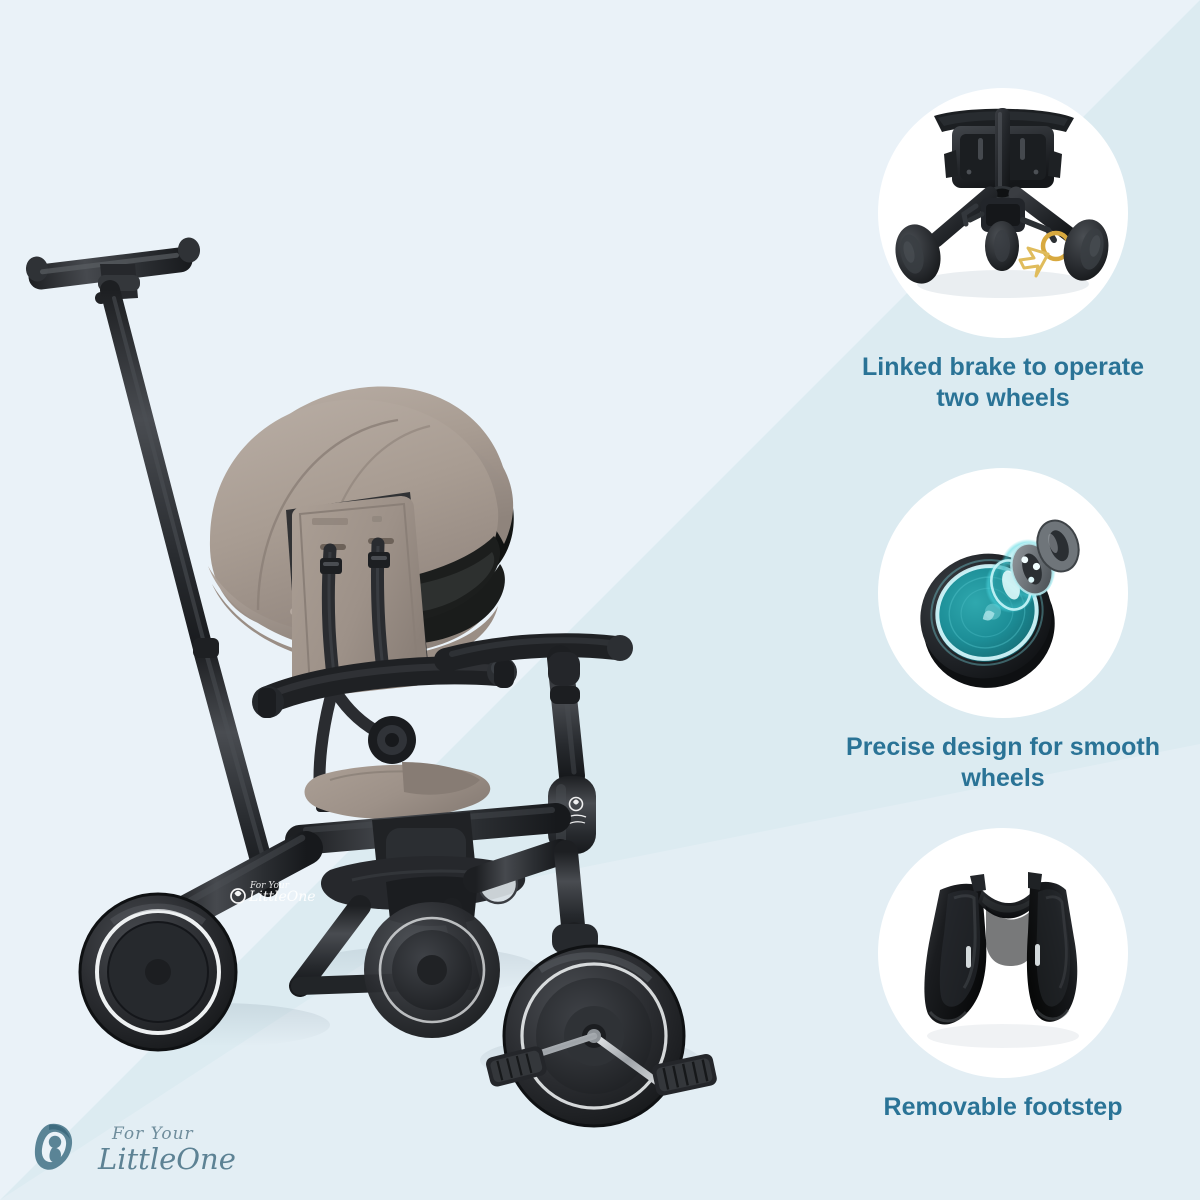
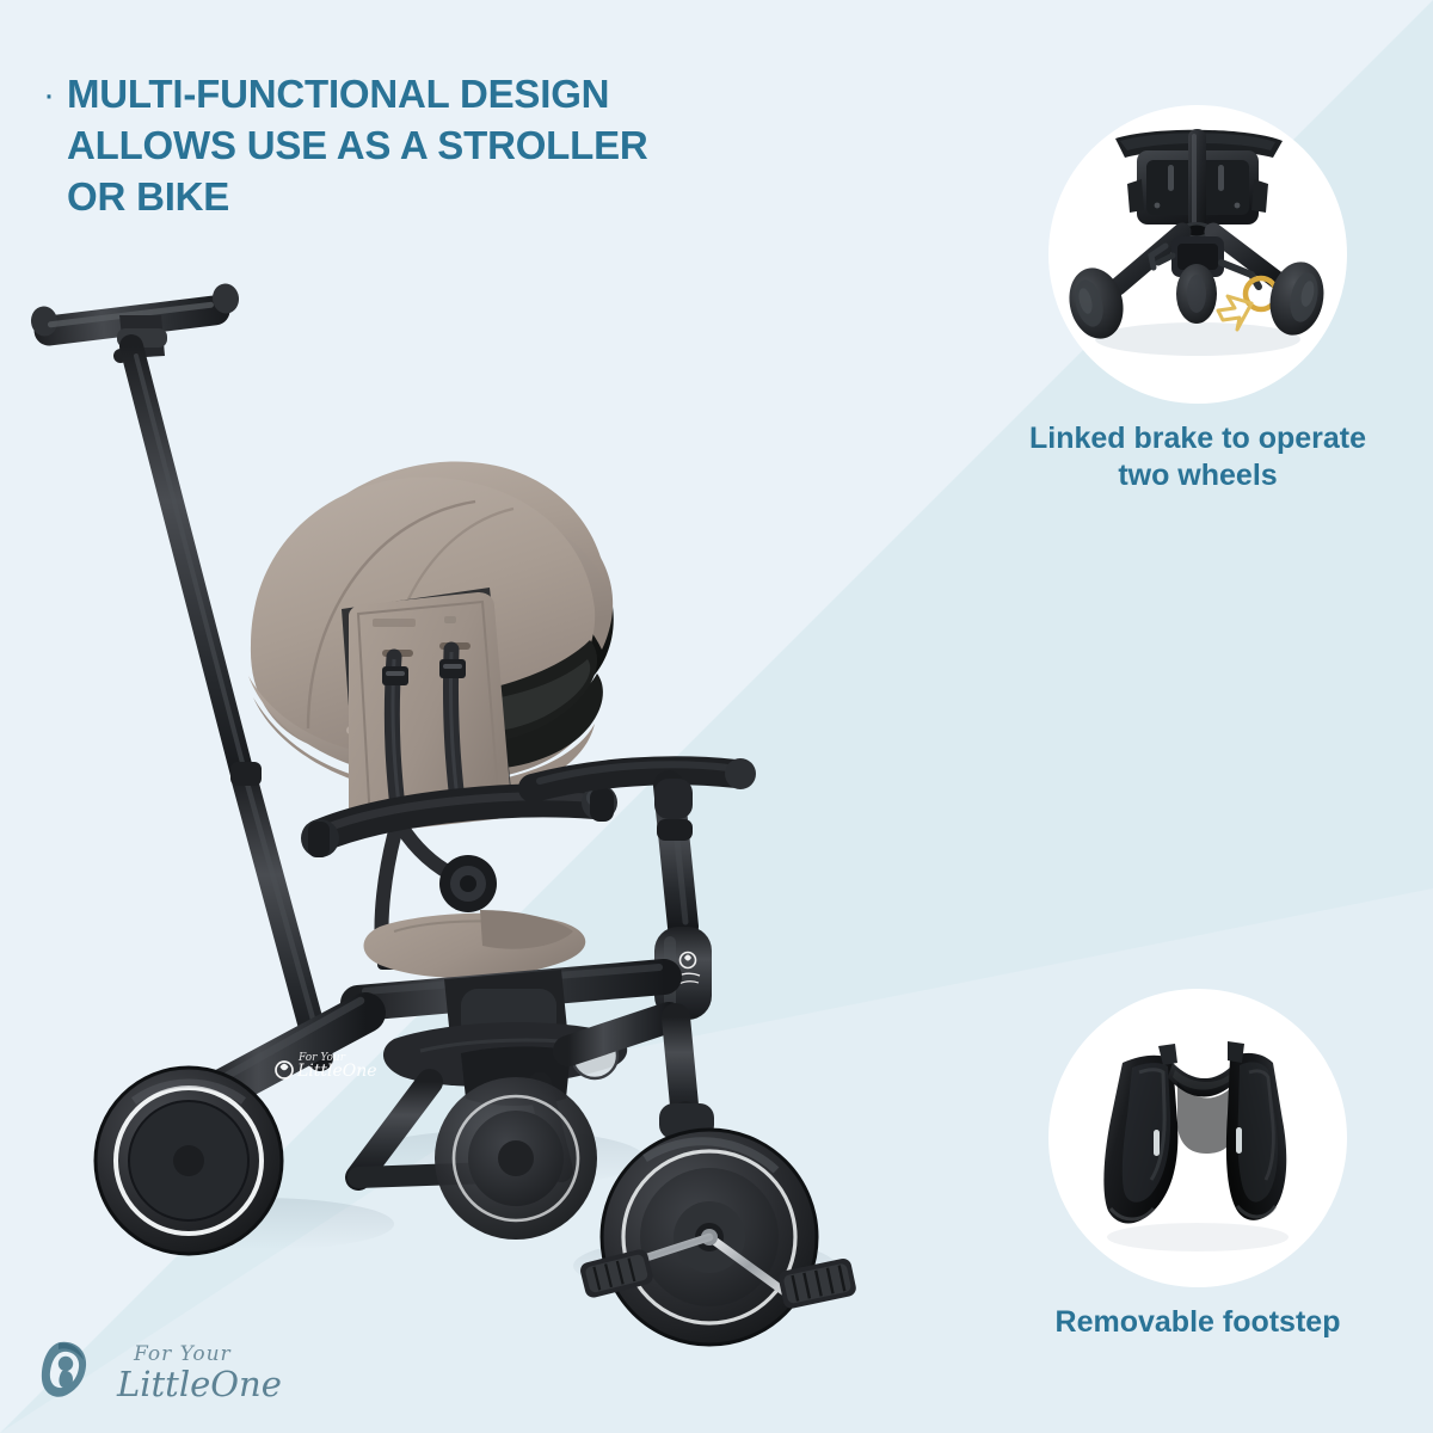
+ ·
+ MULTI-FUNCTIONAL DESIGN ALLOWS USE AS A STROLLER OR BIKE
  For Your
  LittleOne
  Linked brake to operate two wheels
- Precise design for smooth wheels
  Removable footstep
  For Your
  LittleOne
